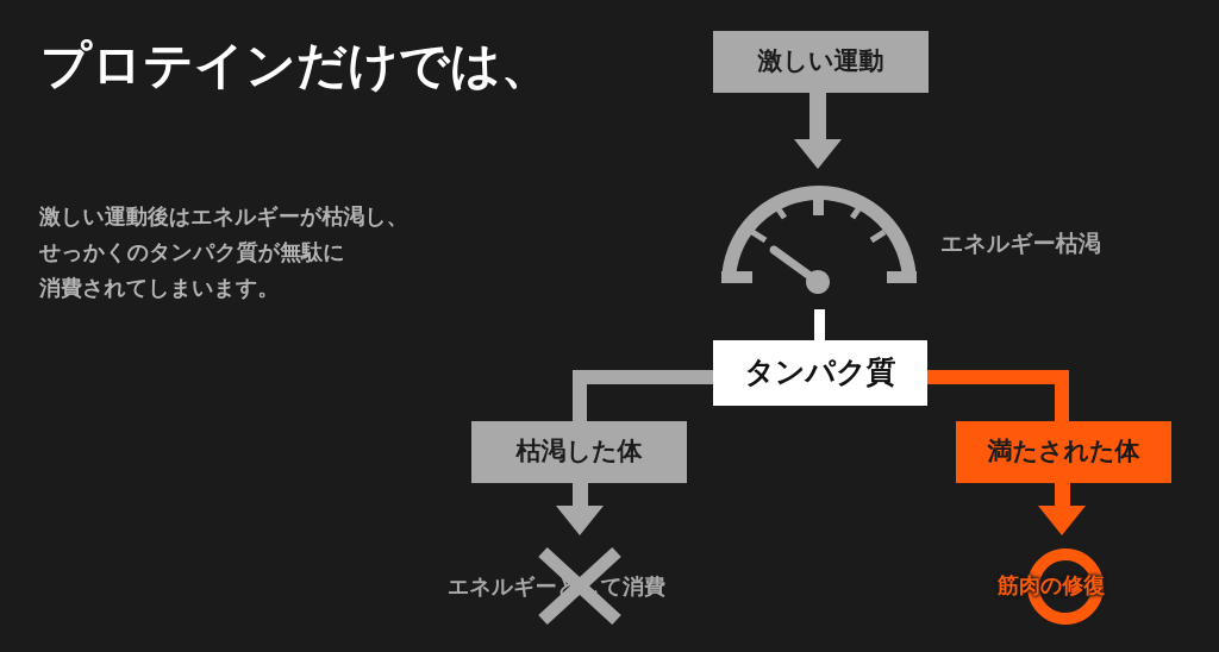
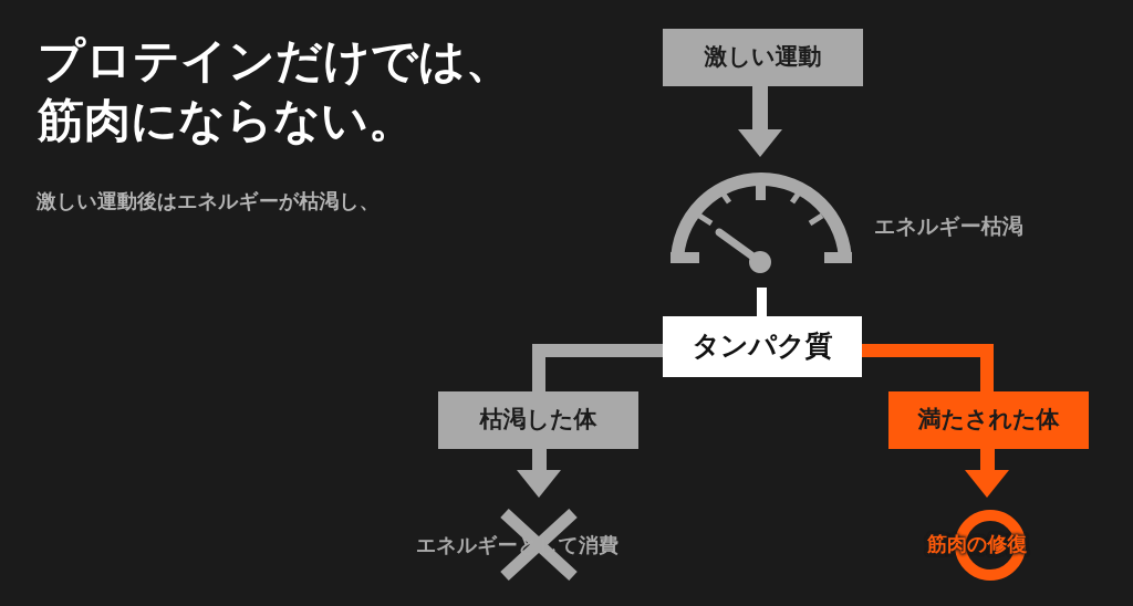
  プロテインだけでは、
+ 筋肉にならない。
  激しい運動後はエネルギーが枯渇し、
- せっかくのタンパク質が無駄に
- 消費されてしまいます。
  激しい運動
  エネルギー枯渇
  タンパク質
  枯渇した体
  エネルギーとして消費
  満たされた体
  筋肉の修復
